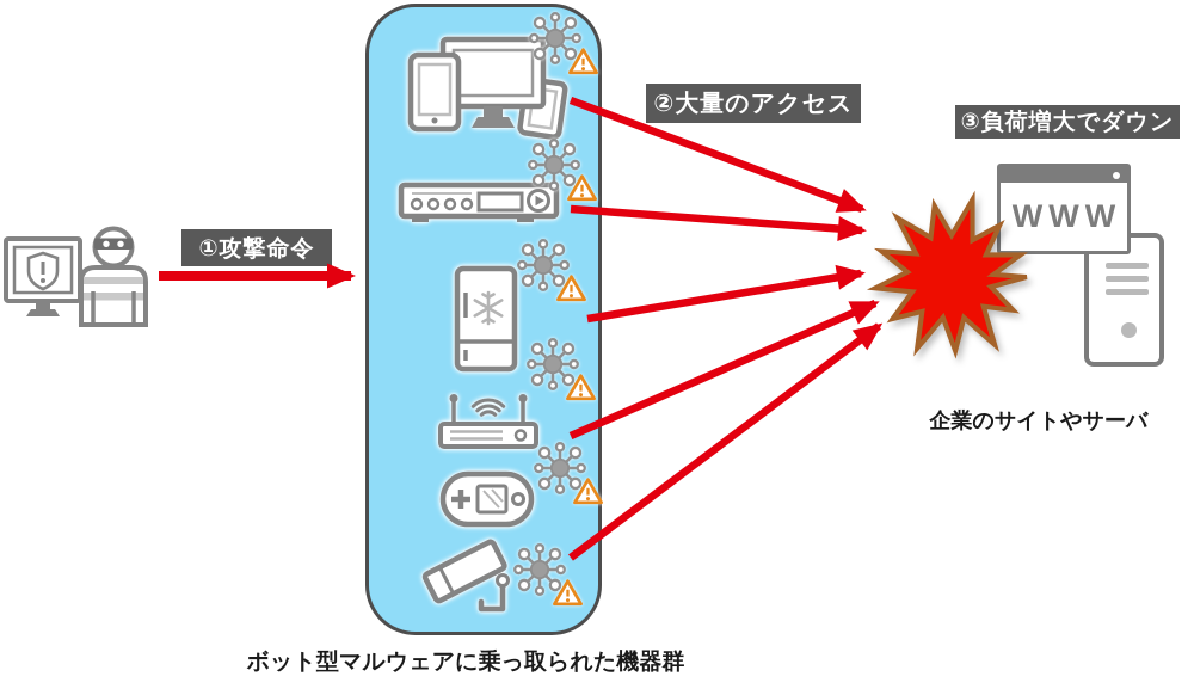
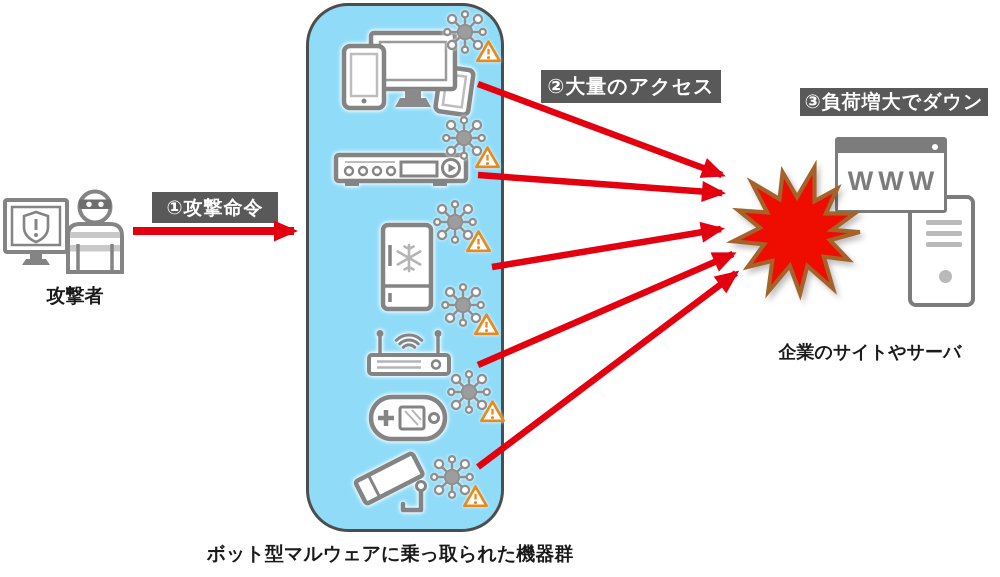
+ 攻撃者
  ①攻撃命令
  ②大量のアクセス
  ③負荷増大でダウン
  ボット型マルウェアに乗っ取られた機器群
  WWW
  企業のサイトやサーバ
